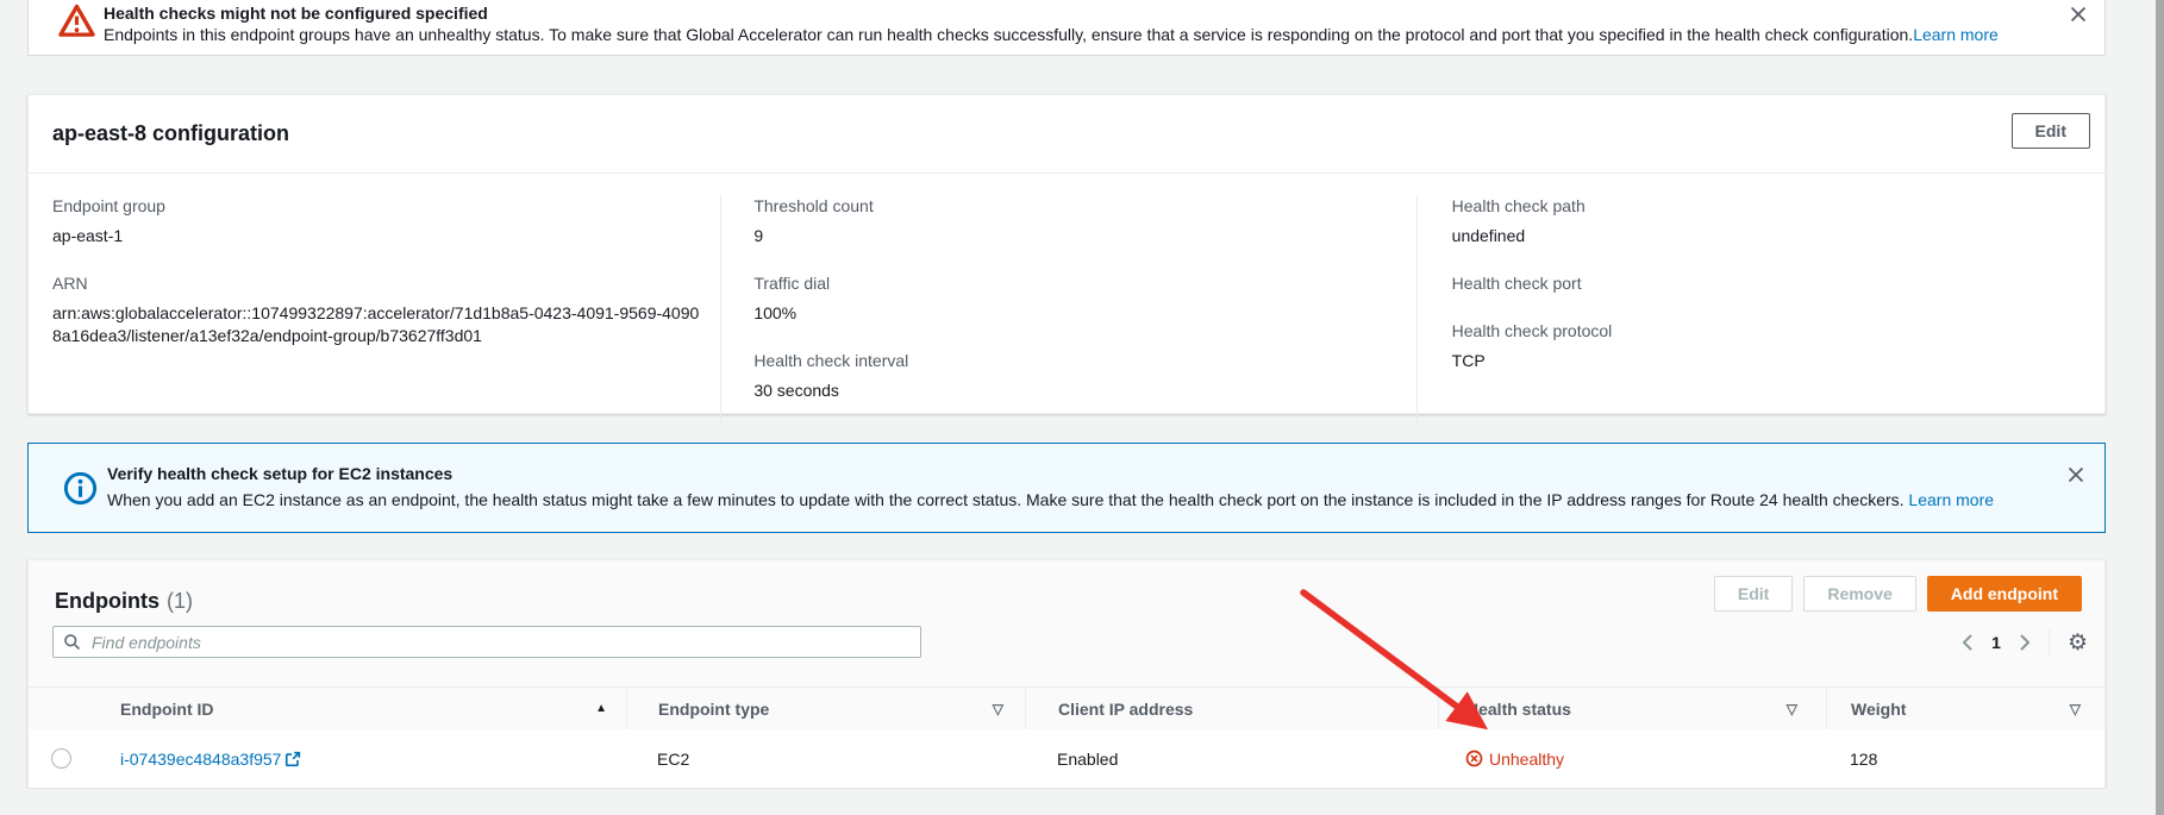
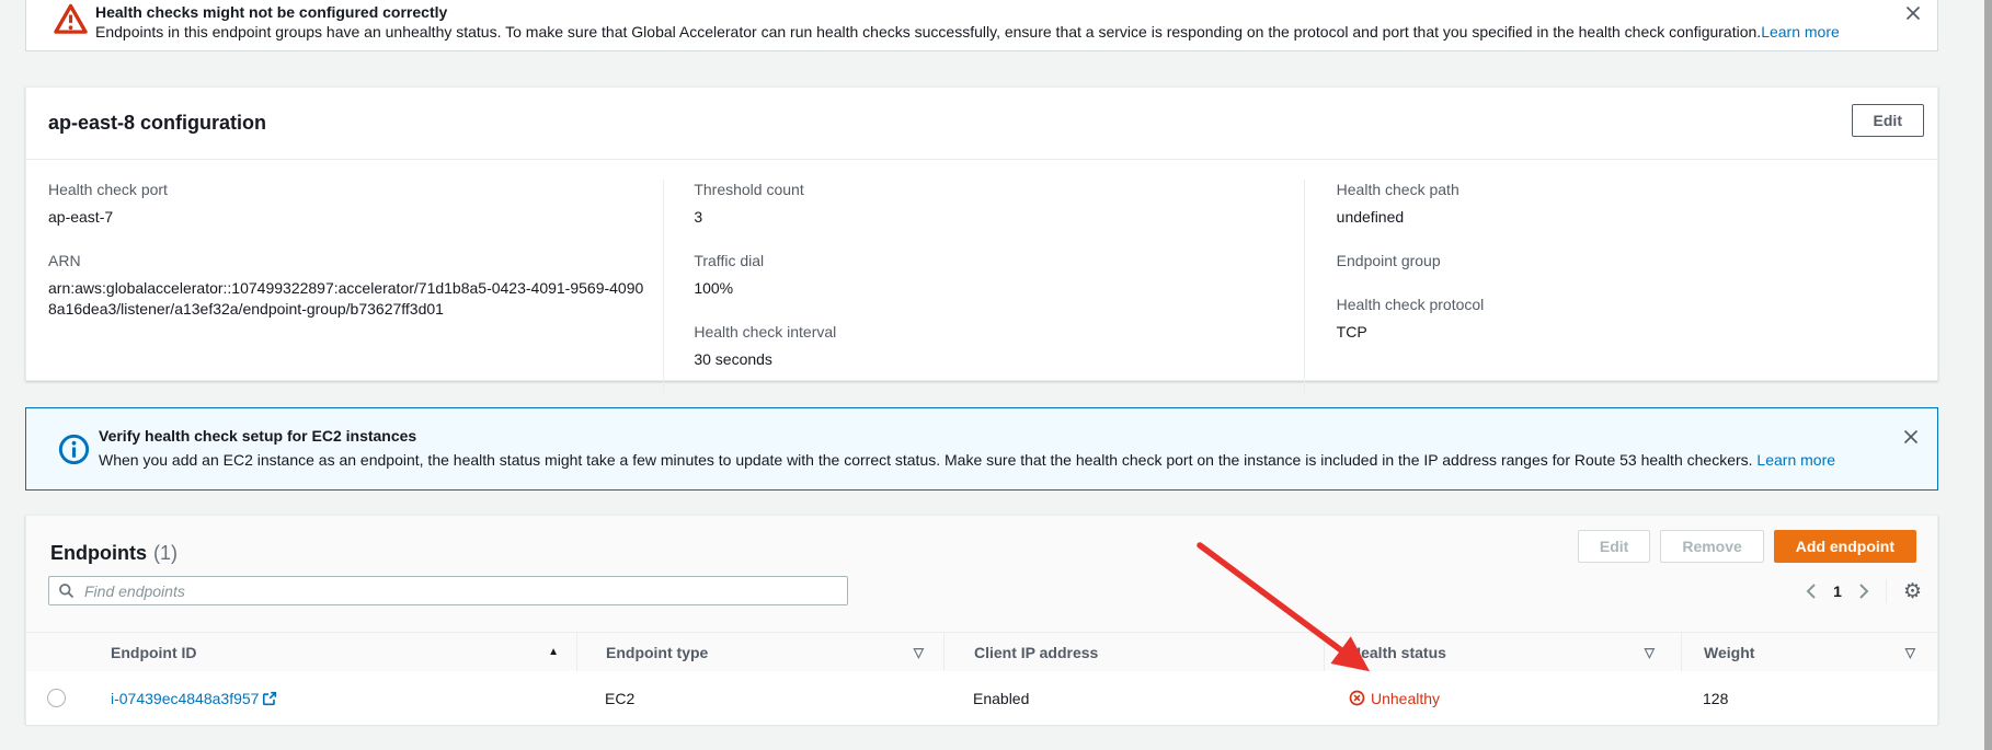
- Health checks might not be configured specified
+ Health checks might not be configured correctly
  Endpoints in this endpoint groups have an unhealthy status. To make sure that Global Accelerator can run health checks successfully, ensure that a service is responding on the protocol and port that you specified in the health check configuration.Learn more
  ap-east-8 configuration
  Edit
- Endpoint group
+ Health check port
- ap-east-1
+ ap-east-7
  ARN
  arn:aws:globalaccelerator::107499322897:accelerator/71d1b8a5-0423-4091-9569-40908a16dea3/listener/a13ef32a/endpoint-group/b73627ff3d01
  Threshold count
- 9
+ 3
  Traffic dial
  100%
  Health check interval
  30 seconds
  Health check path
  undefined
- Health check port
+ Endpoint group
  Health check protocol
  TCP
  Verify health check setup for EC2 instances
- When you add an EC2 instance as an endpoint, the health status might take a few minutes to update with the correct status. Make sure that the health check port on the instance is included in the IP address ranges for Route 24 health checkers. Learn more
+ When you add an EC2 instance as an endpoint, the health status might take a few minutes to update with the correct status. Make sure that the health check port on the instance is included in the IP address ranges for Route 53 health checkers. Learn more
  Endpoints (1)
  Edit
  Remove
  Add endpoint
  Find endpoints
  1
  ⚙
  Endpoint ID
  ▲
  Endpoint type
  ▽
  Client IP address
  Health status
  ▽
  Weight
  ▽
  i-07439ec4848a3f957
  EC2
  Enabled
  Unhealthy
  128
